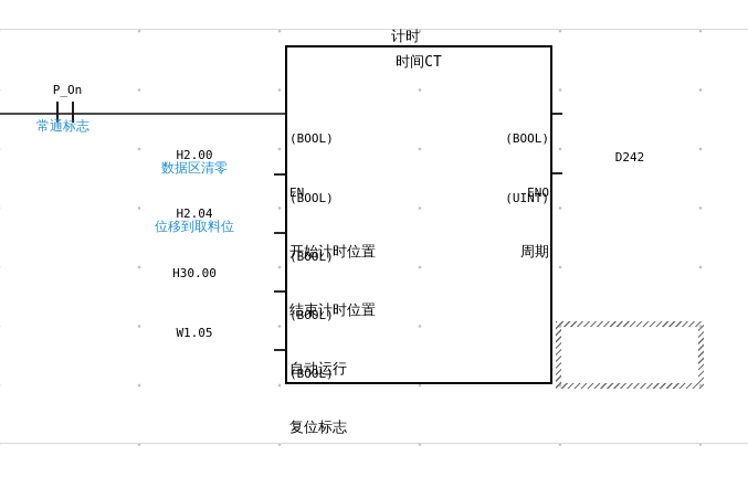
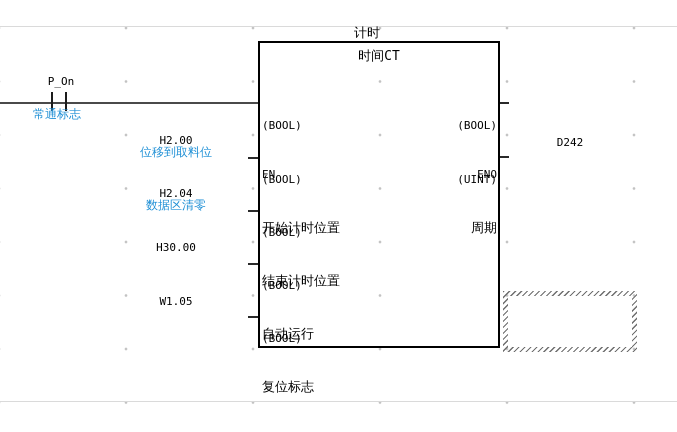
  P_On
  常通标志
  计时
  时间CT
  (BOOL)
  EN
  (BOOL)
  开始计时位置
  (BOOL)
  结束计时位置
  (BOOL)
  自动运行
  (BOOL)
  复位标志
  (BOOL)
  ENO
  (UINT)
  周期
  H2.00
- 数据区清零
+ 位移到取料位
  H2.04
- 位移到取料位
+ 数据区清零
  H30.00
  W1.05
  D242
